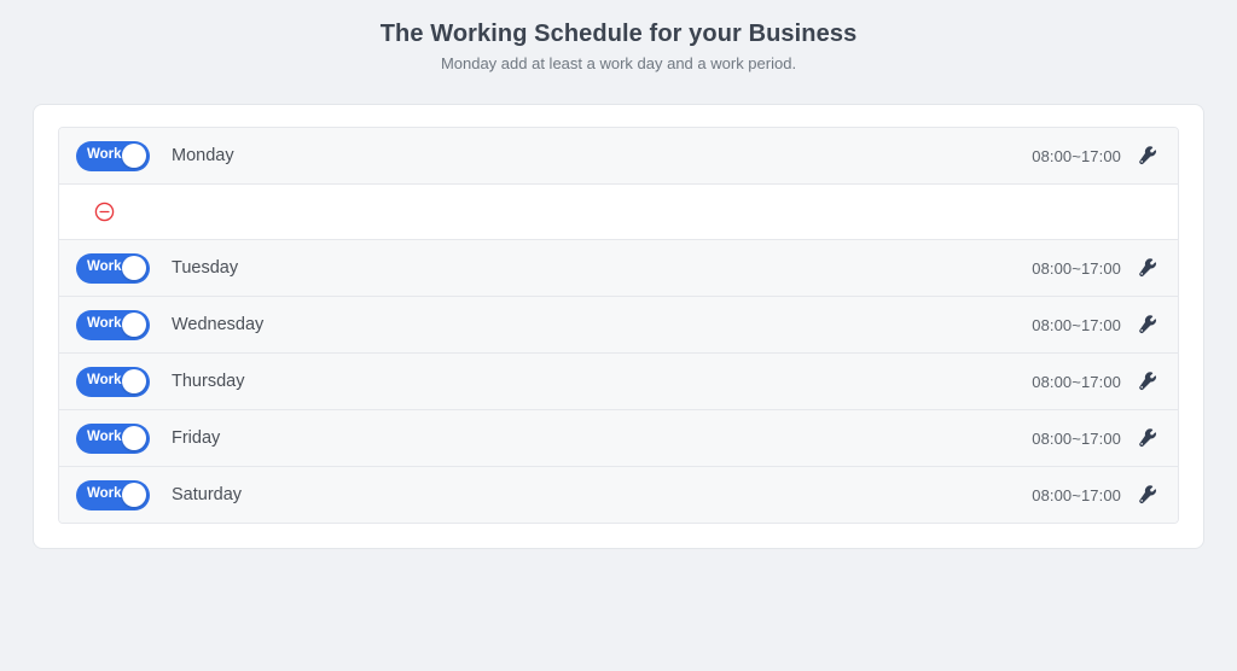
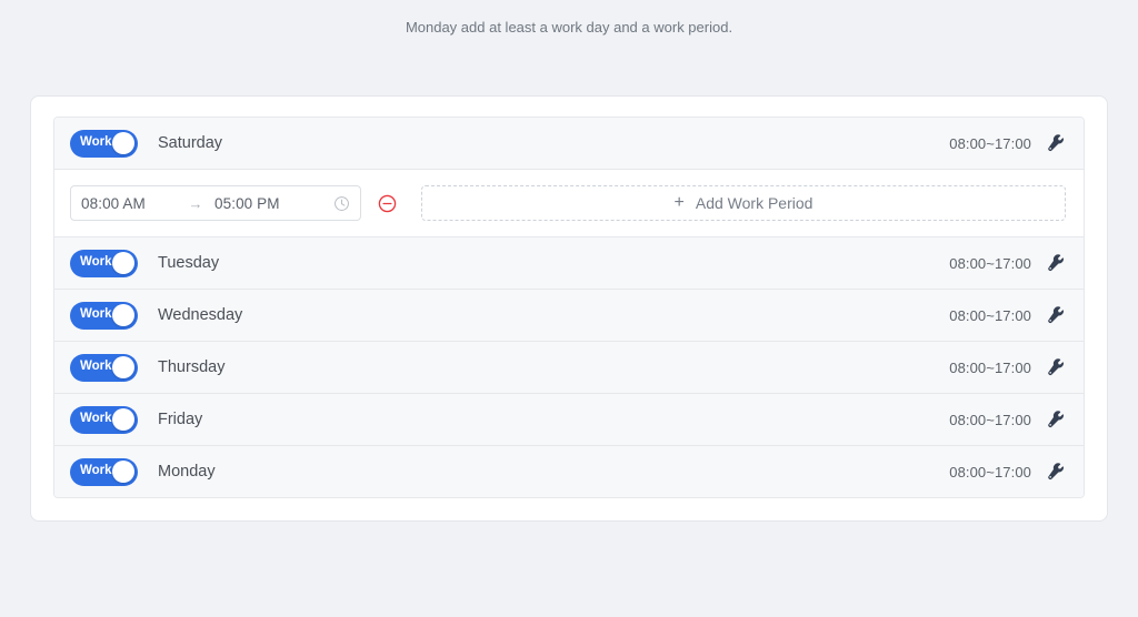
- The Working Schedule for your Business
  Monday add at least a work day and a work period.
  Work
- Monday
+ Saturday
  08:00~17:00
+ 08:00 AM
+ →
+ 05:00 PM
+ +
+ Add Work Period
  Work
  Tuesday
  08:00~17:00
  Work
  Wednesday
  08:00~17:00
  Work
  Thursday
  08:00~17:00
  Work
  Friday
  08:00~17:00
  Work
- Saturday
+ Monday
  08:00~17:00
